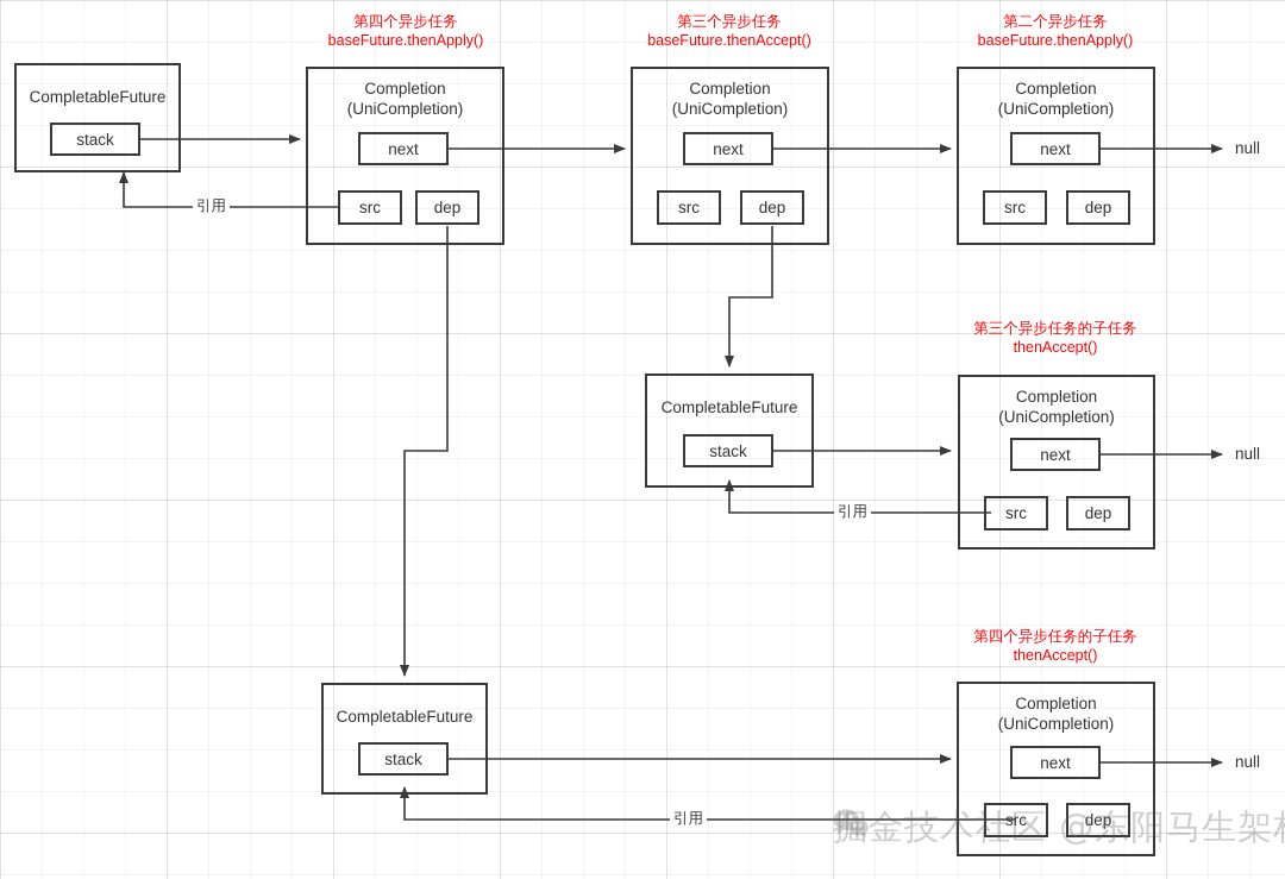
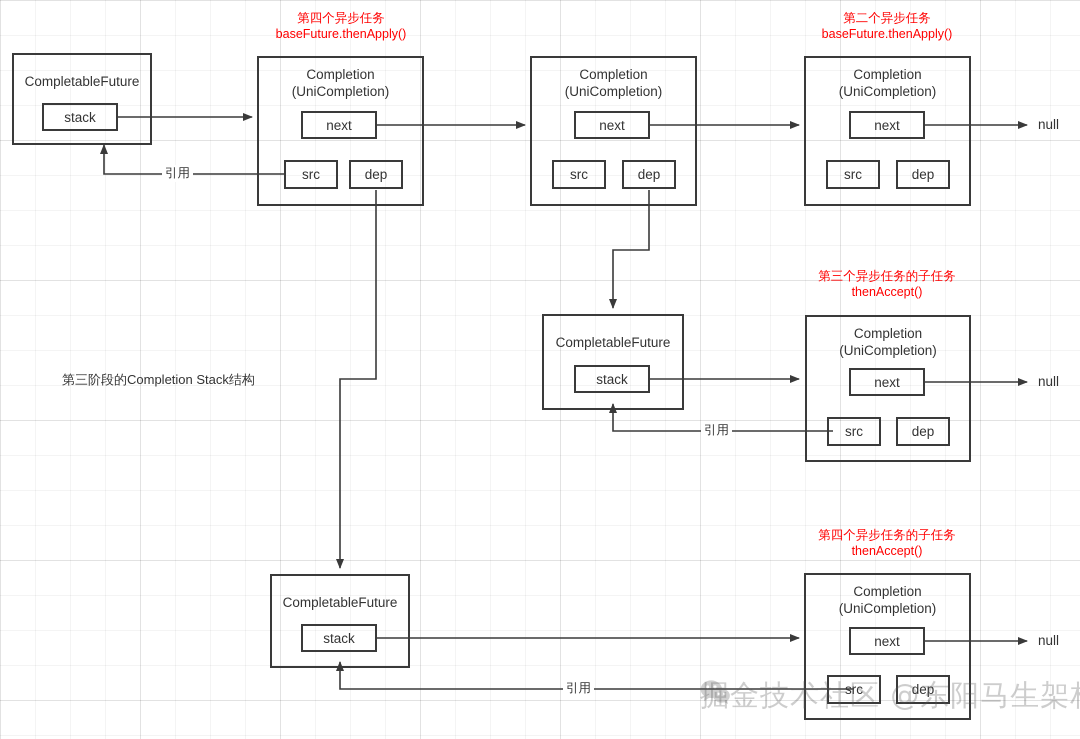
  第四个异步任务
  baseFuture.thenApply()
- 第三个异步任务
- baseFuture.thenAccept()
  第二个异步任务
  baseFuture.thenApply()
  第三个异步任务的子任务
  thenAccept()
  第四个异步任务的子任务
  thenAccept()
  CompletableFuture
  stack
  Completion
  (UniCompletion)
  next
  src
  dep
  Completion
  (UniCompletion)
  next
  src
  dep
  Completion
  (UniCompletion)
  next
  src
  dep
  null
  CompletableFuture
  stack
  Completion
  (UniCompletion)
  next
  src
  dep
  null
  CompletableFuture
  stack
  Completion
  (UniCompletion)
  next
  src
  dep
  null
  引用
  引用
  引用
+ 第三阶段的Completion Stack结构
  掘金技术社区 @东阳马生架
